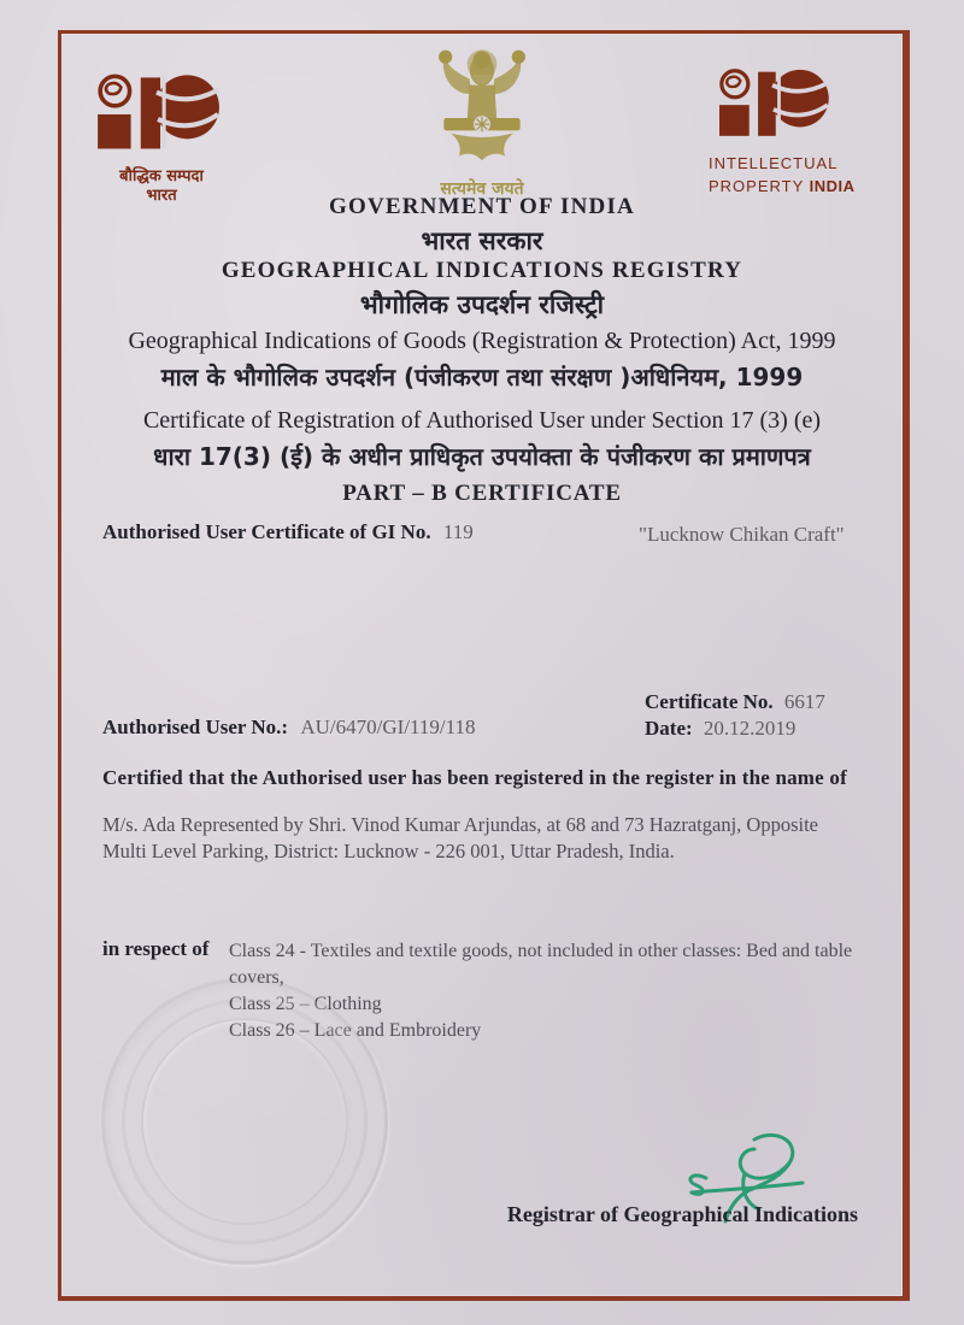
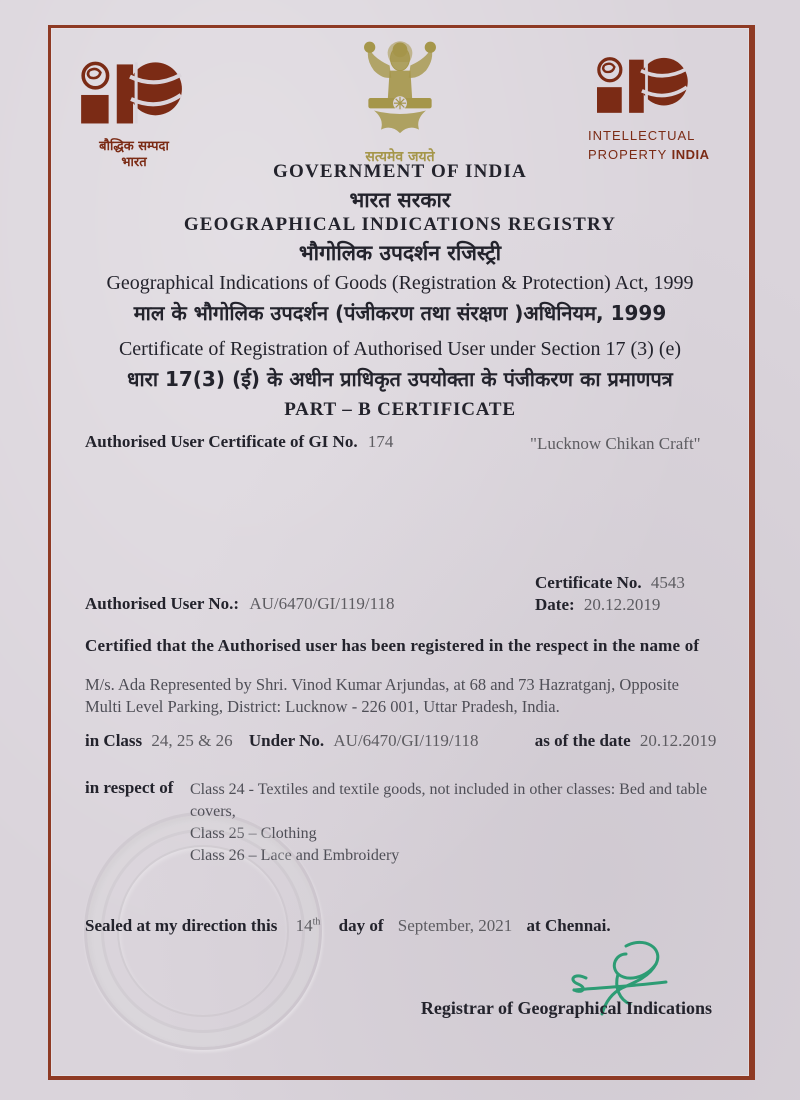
  बौद्धिक सम्पदा
  भारत
  सत्यमेव जयते
  INTELLECTUAL
  PROPERTY INDIA
  GOVERNMENT OF INDIA
  भारत सरकार
  GEOGRAPHICAL INDICATIONS REGISTRY
  भौगोलिक उपदर्शन रजिस्ट्री
  Geographical Indications of Goods (Registration & Protection) Act, 1999
  माल के भौगोलिक उपदर्शन (पंजीकरण तथा संरक्षण )अधिनियम, 1999
  Certificate of Registration of Authorised User under Section 17 (3) (e)
  धारा 17(3) (ई) के अधीन प्राधिकृत उपयोक्ता के पंजीकरण का प्रमाणपत्र
  PART – B CERTIFICATE
- Authorised User Certificate of GI No. 119
+ Authorised User Certificate of GI No. 174
  "Lucknow Chikan Craft"
- Certificate No. 6617
+ Certificate No. 4543
  Authorised User No.: AU/6470/GI/119/118
  Date: 20.12.2019
- Certified that the Authorised user has been registered in the register in the name of
+ Certified that the Authorised user has been registered in the respect in the name of
  M/s. Ada Represented by Shri. Vinod Kumar Arjundas, at 68 and 73 Hazratganj, Opposite Multi Level Parking, District: Lucknow - 226 001, Uttar Pradesh, India.
+ in Class 24, 25 & 26 Under No. AU/6470/GI/119/118 as of the date 20.12.2019
  in respect of
  Class 24 - Textiles and textile goods, not included in other classes: Bed and table covers,
  Class 25 – Clothing
  Class 26 – Lace and Embroidery
+ Sealed at my direction this 14th day of September, 2021 at Chennai.
  Registrar of Geographical Indications
